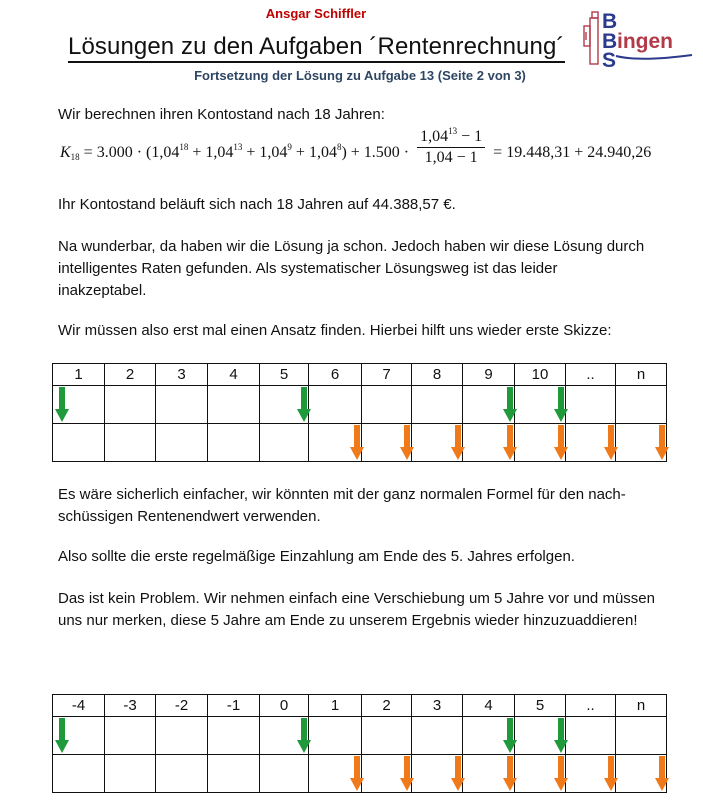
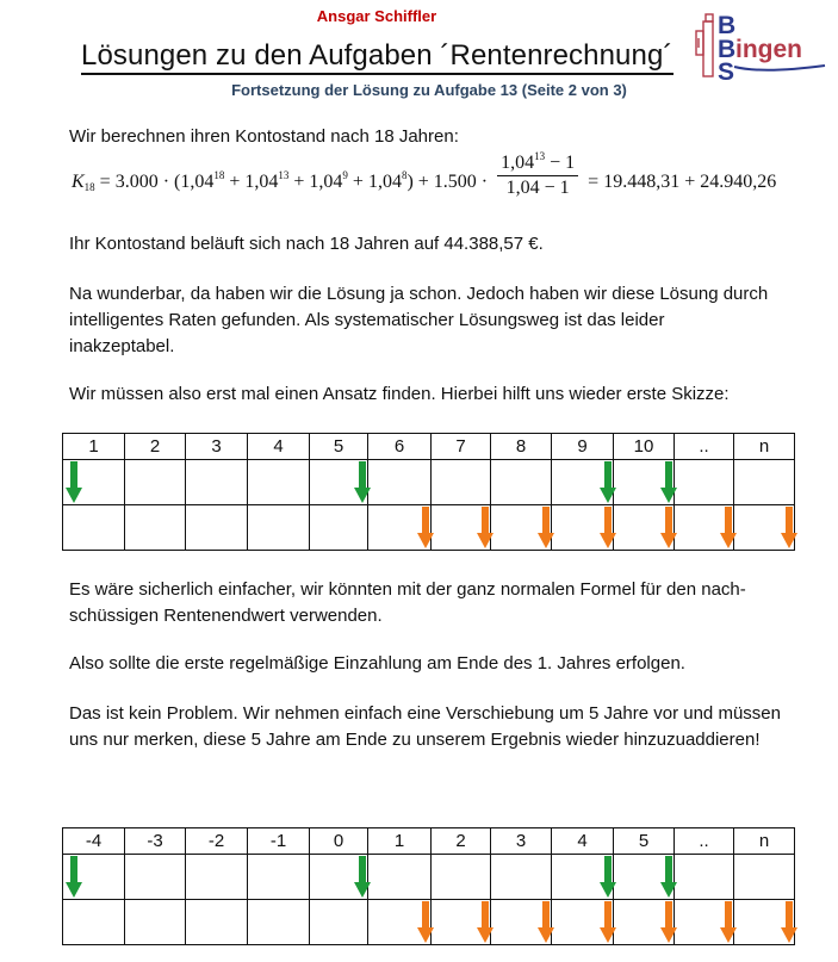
  Ansgar Schiffler
  Lösungen zu den Aufgaben ´Rentenrechnung´
  Fortsetzung der Lösung zu Aufgabe 13 (Seite 2 von 3)
  B
  B
  ingen
  S
  Wir berechnen ihren Kontostand nach 18 Jahren:
  K18 = 3.000 · (1,0418 + 1,0413 + 1,049 + 1,048) + 1.500 ·
  1,0413 − 1
  1,04 − 1
  = 19.448,31 + 24.940,26
  Ihr Kontostand beläuft sich nach 18 Jahren auf 44.388,57 €.
  Na wunderbar, da haben wir die Lösung ja schon. Jedoch haben wir diese Lösung durch intelligentes Raten gefunden. Als systematischer Lösungsweg ist das leider inakzeptabel.
  Wir müssen also erst mal einen Ansatz finden. Hierbei hilft uns wieder erste Skizze:
  1	2	3	4	5	6	7	8	9	10	..	n
  Es wäre sicherlich einfacher, wir könnten mit der ganz normalen Formel für den nach-schüssigen Rentenendwert verwenden.
- Also sollte die erste regelmäßige Einzahlung am Ende des 5. Jahres erfolgen.
+ Also sollte die erste regelmäßige Einzahlung am Ende des 1. Jahres erfolgen.
  Das ist kein Problem. Wir nehmen einfach eine Verschiebung um 5 Jahre vor und müssen uns nur merken, diese 5 Jahre am Ende zu unserem Ergebnis wieder hinzuzuaddieren!
  -4	-3	-2	-1	0	1	2	3	4	5	..	n
